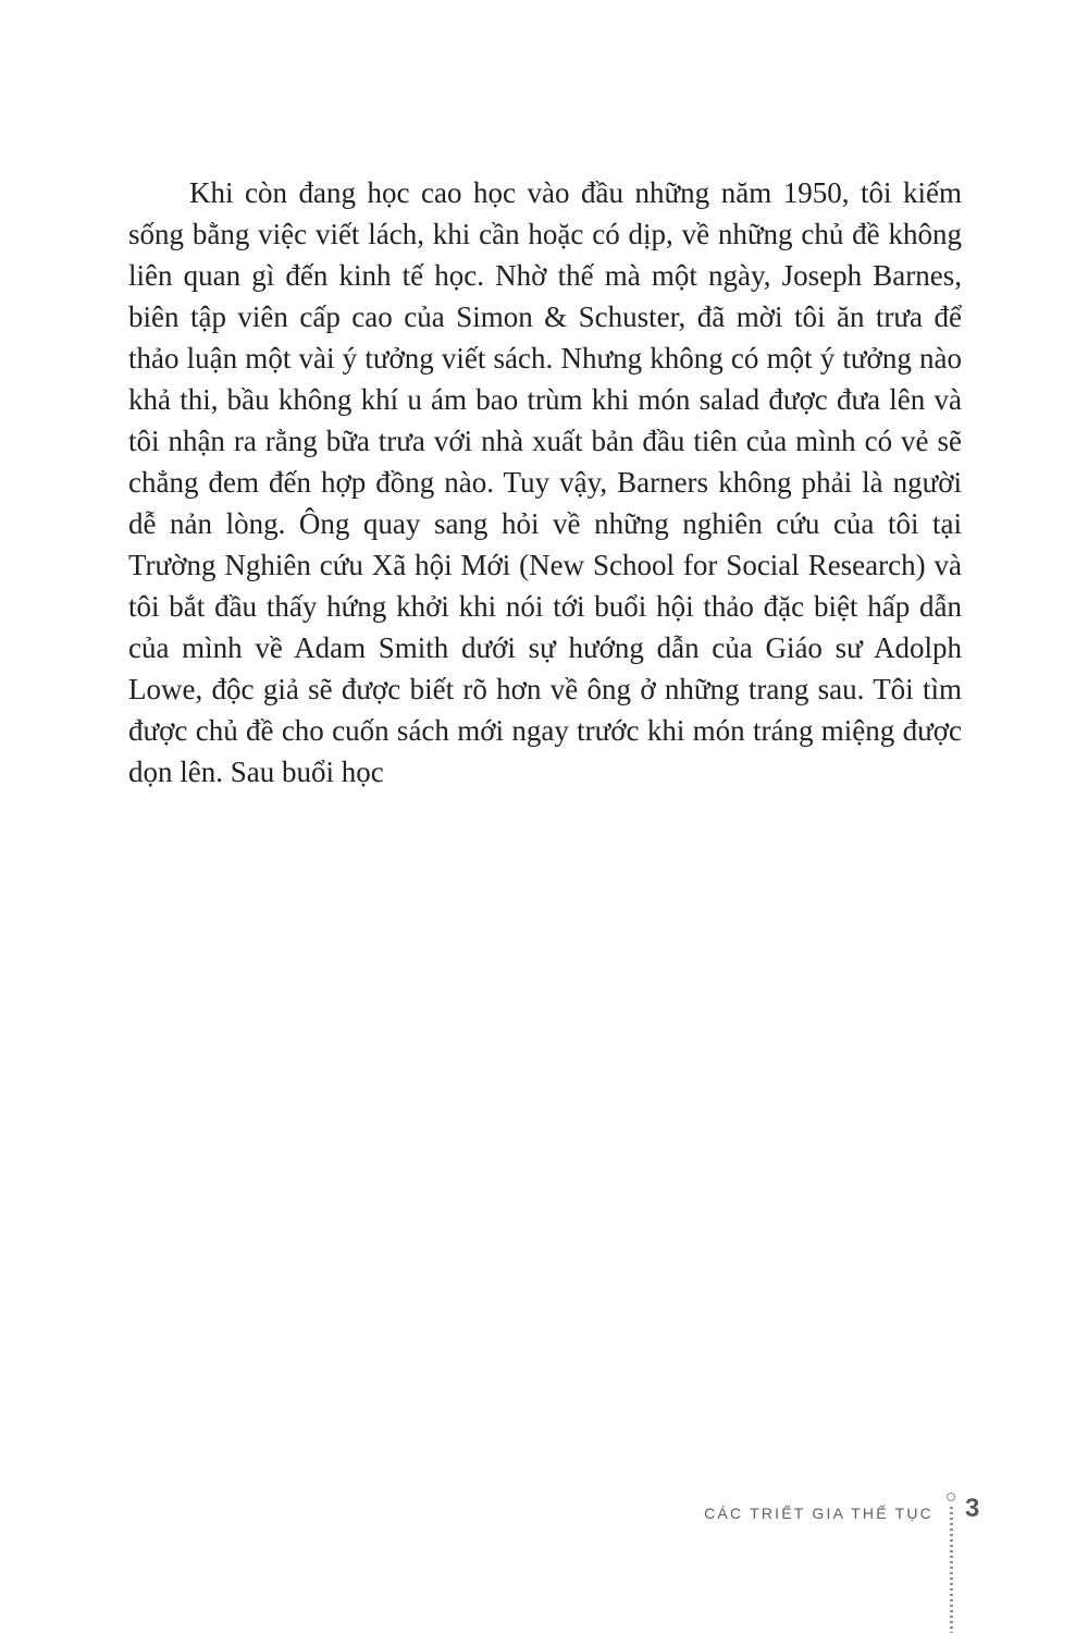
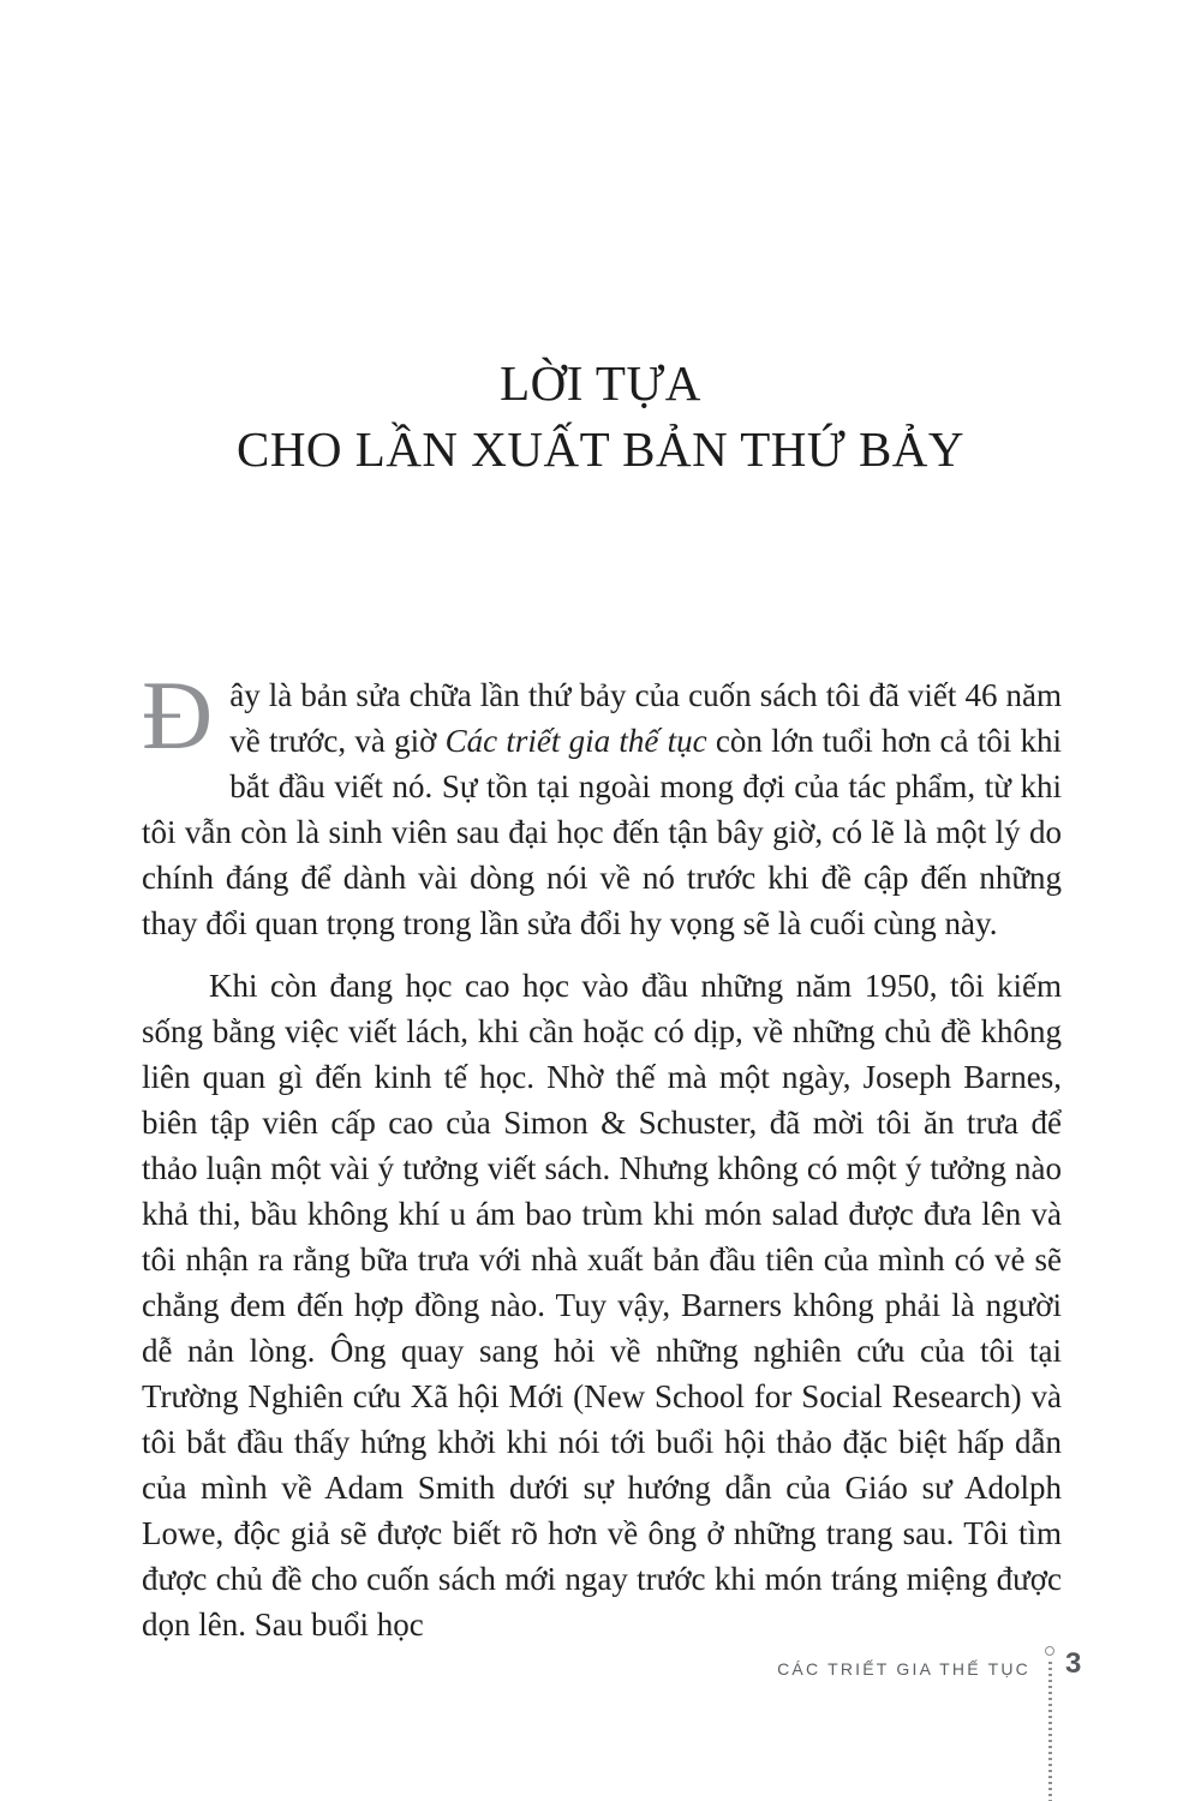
+ LỜI TỰA
+ CHO LẦN XUẤT BẢN THỨ BẢY
+ Đ
+ ây là bản sửa chữa lần thứ bảy của cuốn sách tôi đã viết 46 năm về trước, và giờ Các triết gia thế tục còn lớn tuổi hơn cả tôi khi bắt đầu viết nó. Sự tồn tại ngoài mong đợi của tác phẩm, từ khi tôi vẫn còn là sinh viên sau đại học đến tận bây giờ, có lẽ là một lý do chính đáng để dành vài dòng nói về nó trước khi đề cập đến những thay đổi quan trọng trong lần sửa đổi hy vọng sẽ là cuối cùng này.
  Khi còn đang học cao học vào đầu những năm 1950, tôi kiếm sống bằng việc viết lách, khi cần hoặc có dịp, về những chủ đề không liên quan gì đến kinh tế học. Nhờ thế mà một ngày, Joseph Barnes, biên tập viên cấp cao của Simon & Schuster, đã mời tôi ăn trưa để thảo luận một vài ý tưởng viết sách. Nhưng không có một ý tưởng nào khả thi, bầu không khí u ám bao trùm khi món salad được đưa lên và tôi nhận ra rằng bữa trưa với nhà xuất bản đầu tiên của mình có vẻ sẽ chẳng đem đến hợp đồng nào. Tuy vậy, Barners không phải là người dễ nản lòng. Ông quay sang hỏi về những nghiên cứu của tôi tại Trường Nghiên cứu Xã hội Mới (New School for Social Research) và tôi bắt đầu thấy hứng khởi khi nói tới buổi hội thảo đặc biệt hấp dẫn của mình về Adam Smith dưới sự hướng dẫn của Giáo sư Adolph Lowe, độc giả sẽ được biết rõ hơn về ông ở những trang sau. Tôi tìm được chủ đề cho cuốn sách mới ngay trước khi món tráng miệng được dọn lên. Sau buổi học
  CÁC TRIẾT GIA THẾ TỤC
  3
